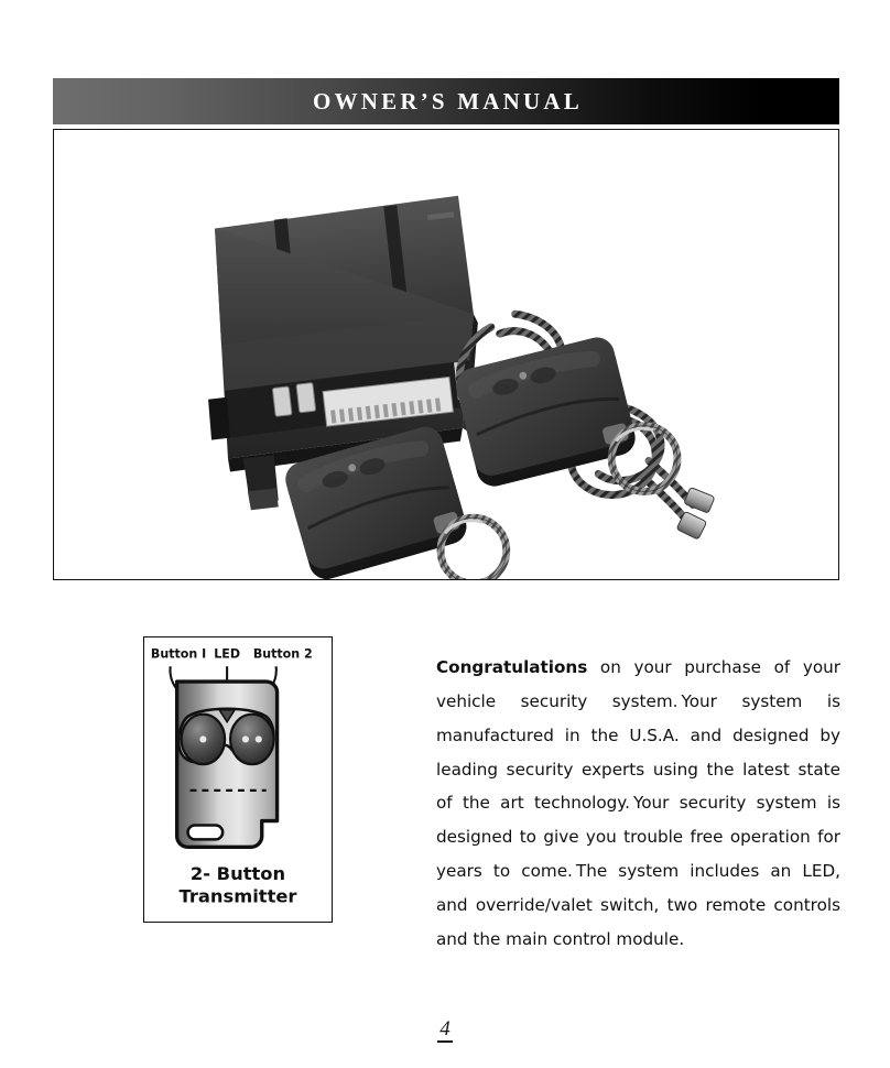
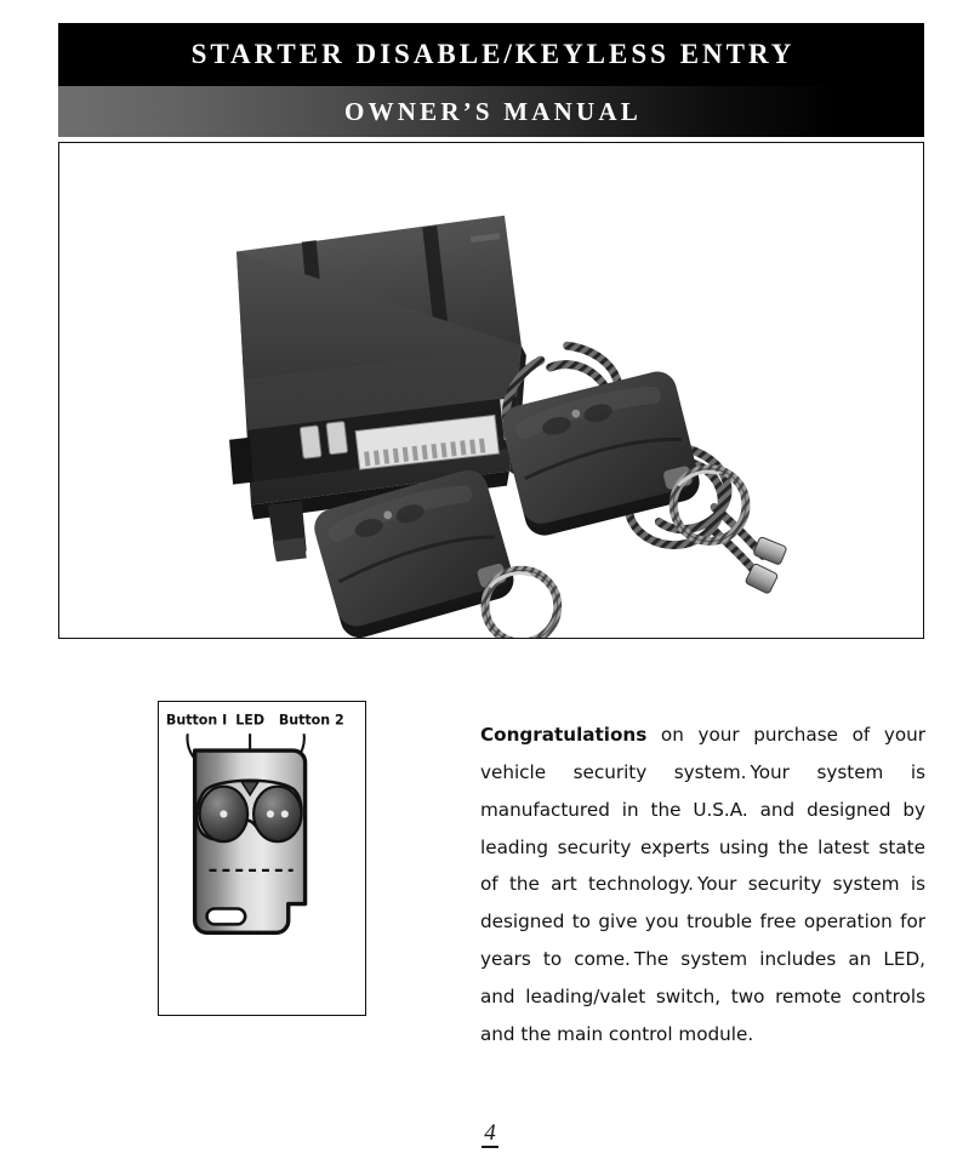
+ STARTER DISABLE/KEYLESS ENTRY
  OWNER’S MANUAL
  Button I
  LED
  Button 2
- 2- Button
- Transmitter
- Congratulations on your purchase of your vehicle security system. Your system is manufactured in the U.S.A. and designed by leading security experts using the latest state of the art technology. Your security system is designed to give you trouble free operation for years to come. The system includes an LED, and override/valet switch, two remote controls and the main control module.
+ Congratulations on your purchase of your vehicle security system. Your system is manufactured in the U.S.A. and designed by leading security experts using the latest state of the art technology. Your security system is designed to give you trouble free operation for years to come. The system includes an LED, and leading/valet switch, two remote controls and the main control module.
  4
